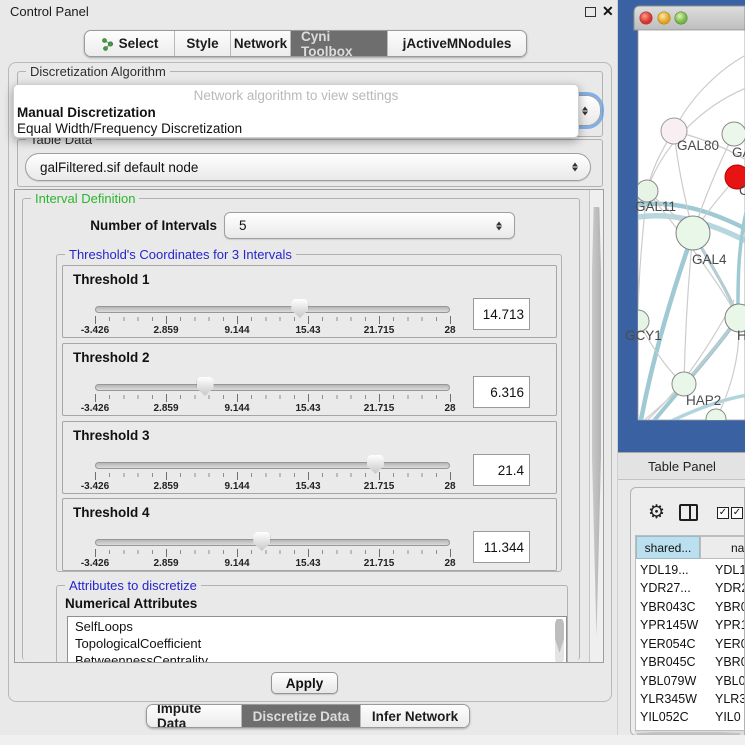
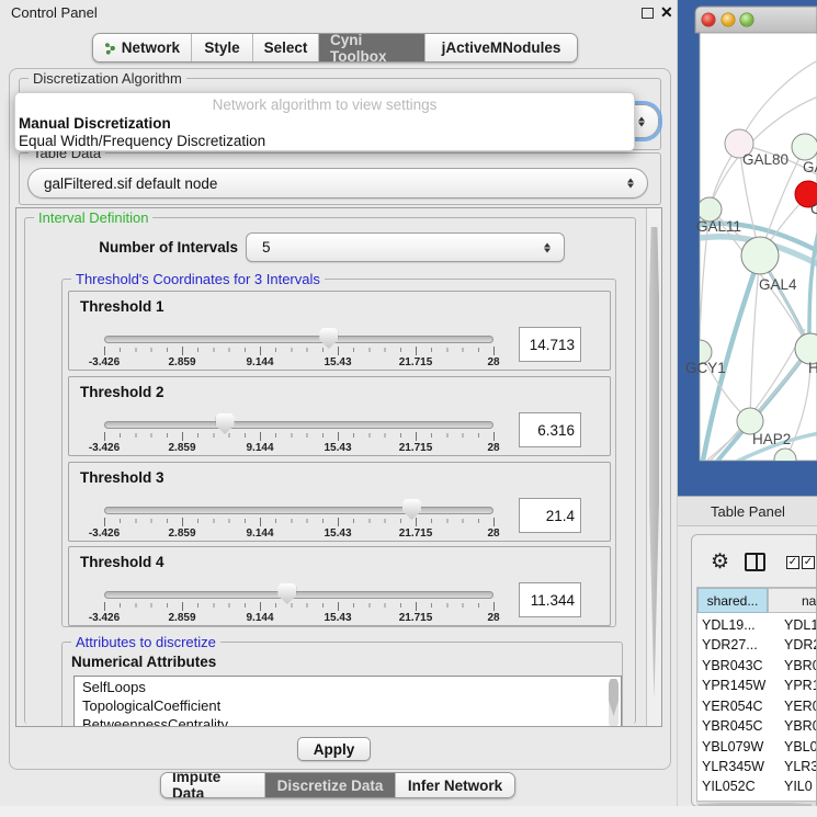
  Control Panel
  ✕
- Select
+ Network
  Style
- Network
+ Select
  Cyni Toolbox
  jActiveMNodules
  Discretization Algorithm
  Network algorithm to view settings
  Manual Discretization
  Equal Width/Frequency Discretization
  Table Data
  galFiltered.sif default node
  Interval Definition
  Number of Intervals
  5
  Threshold's Coordinates for 3 Intervals
  Threshold 1
  -3.426
  2.859
  9.144
  15.43
  21.715
  28
  14.713
  Threshold 2
  -3.426
  2.859
  9.144
  15.43
  21.715
  28
  6.316
  Threshold 3
  -3.426
  2.859
  9.144
  15.43
  21.715
  28
  21.4
  Threshold 4
  -3.426
  2.859
  9.144
  15.43
  21.715
  28
  11.344
  Attributes to discretize
  Numerical Attributes
  SelfLoops
  TopologicalCoefficient
  BetweennessCentrality
  Apply
  Impute Data
  Discretize Data
  Infer Network
  GAL80
  GAL11
  GAL4
  GCY1
  H
  HAP2
  C
  Table Panel
  ⚙
  ✓
  ✓
  shared...
  na
  YDL19...
  YDL1
  YDR27...
  YDR
  YBR043C
  YBR
  YPR145W
  YPR
  YER054C
  YER
  YBR045C
  YBR
  YBL079W
  YBL0
  YLR345W
  YLR3
  YIL052C
  YIL0
